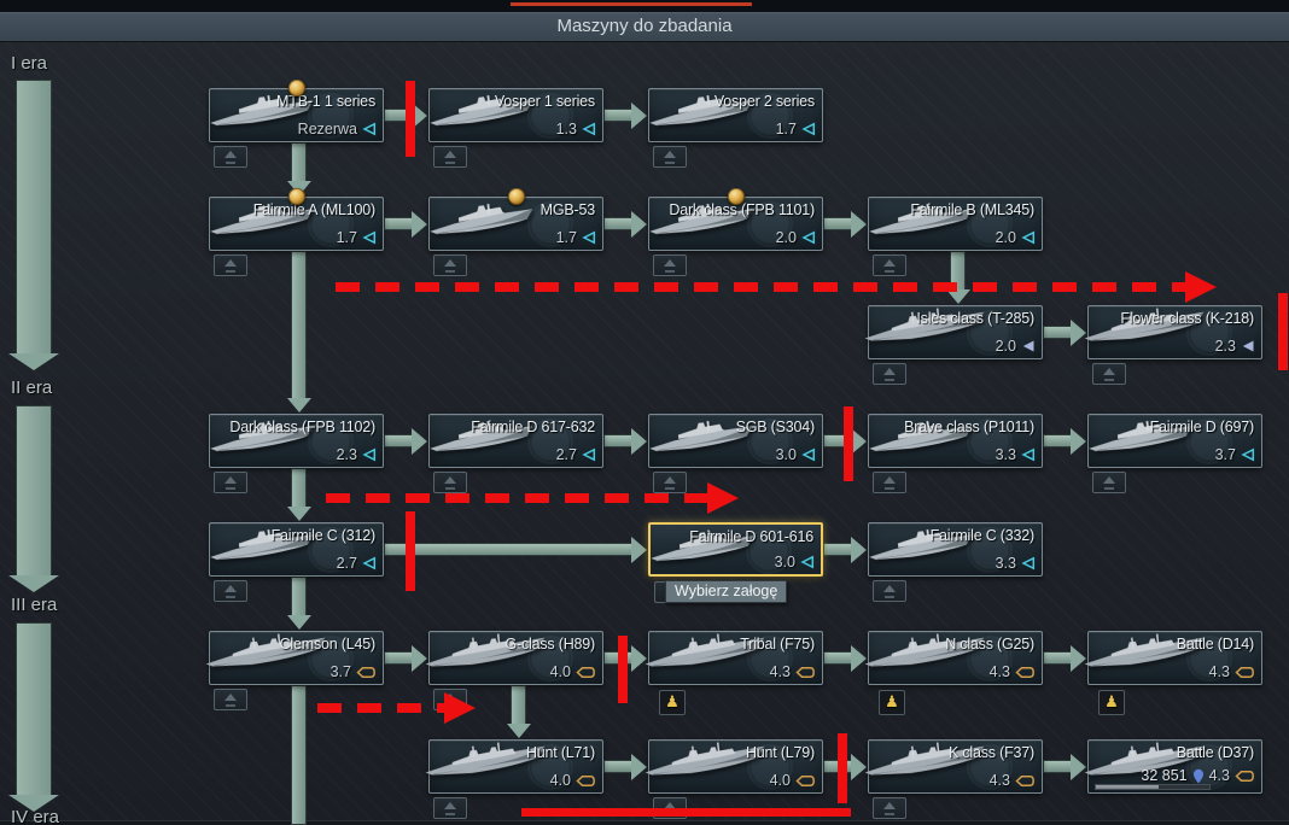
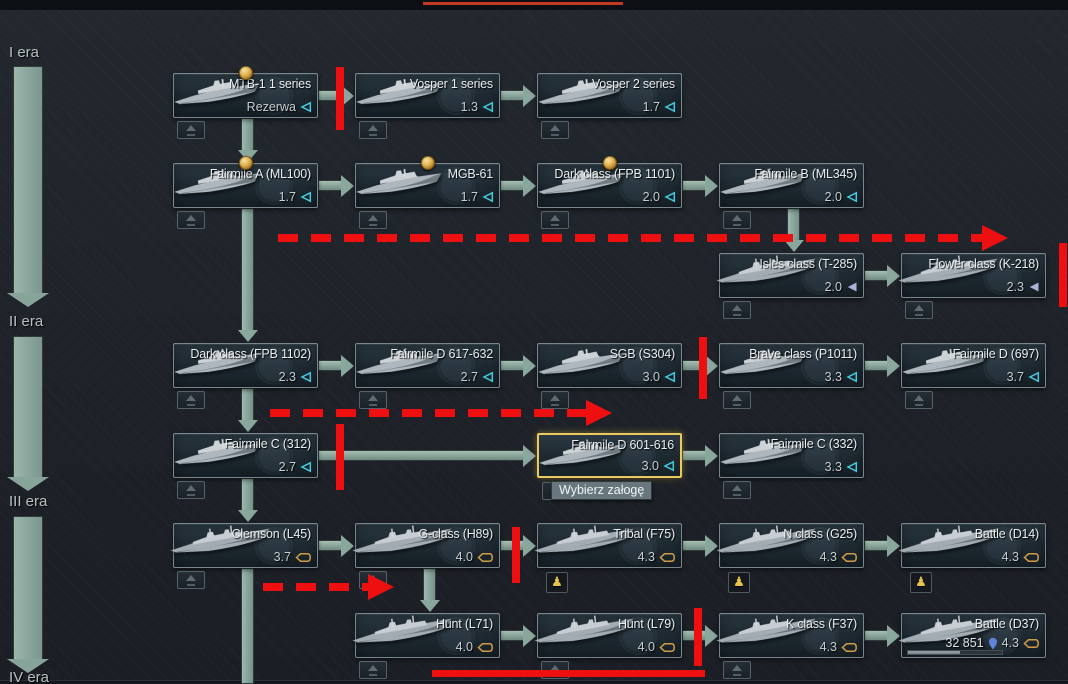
- Maszyny do zbadania
  I era
  II era
  III era
  IV era
  MTB-1 1 series
  Rezerwa
  Vosper 1 series
  1.3
  Vosper 2 series
  1.7
  Fairmile A (ML100)
  1.7
- MGB-53
+ MGB-61
  1.7
  Dark class (FPB 1101)
  2.0
  Fairmile B (ML345)
  2.0
  Isles class (T-285)
  2.0
  Flower class (K-218)
  2.3
  Dark class (FPB 1102)
  2.3
  Fairmile D 617-632
  2.7
  SGB (S304)
  3.0
  Brave class (P1011)
  3.3
  Fairmile D (697)
  3.7
  Fairmile C (312)
  2.7
  Fairmile D 601-616
  3.0
  Wybierz załogę
  Fairmile C (332)
  3.3
  Clemson (L45)
  3.7
  G-class (H89)
  4.0
  Tribal (F75)
  4.3
  ♟
  N class (G25)
  4.3
  ♟
  Battle (D14)
  4.3
  ♟
  Hunt (L71)
  4.0
  Hunt (L79)
  4.0
  K class (F37)
  4.3
  Battle (D37)
  32 851
  4.3
